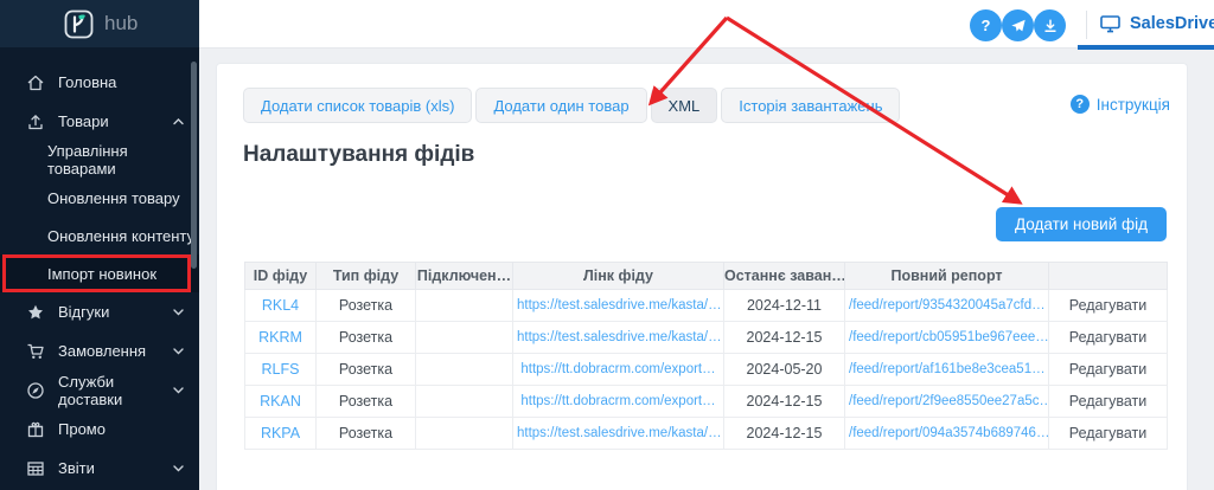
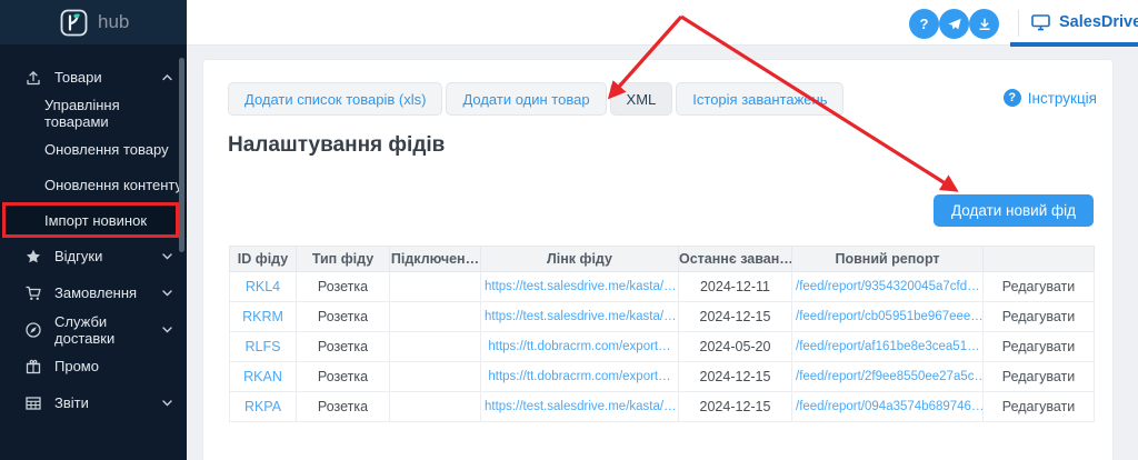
  hub
- Головна
  Товари
  Управління товарами
  Оновлення товару
  Оновлення контент
  Імпорт новинок
  Відгуки
  Замовлення
  Служби доставки
  Промо
  Звіти
  ?
  SalesDrive
  Додати список товарів (xls)
  Додати один товар
  XML
  Історія завантажень
  ?
  Інструкція
  Налаштування фідів
  Додати новий фід
  ID фіду	Тип фіду	Підключен…	Лінк фіду	Останнє заван…	Повний репорт
  RKL4	Розетка		https://test.salesdrive.me/kasta/…	2024-12-11	/feed/report/9354320045a7cfd…	Редагувати
  RKRM	Розетка		https://test.salesdrive.me/kasta/…	2024-12-15	/feed/report/cb05951be967eee…	Редагувати
  RLFS	Розетка		https://tt.dobracrm.com/export…	2024-05-20	/feed/report/af161be8e3cea51…	Редагувати
  RKAN	Розетка		https://tt.dobracrm.com/export…	2024-12-15	/feed/report/2f9ee8550ee27a5c…	Редагувати
  RKPA	Розетка		https://test.salesdrive.me/kasta/…	2024-12-15	/feed/report/094a3574b689746…	Редагувати
